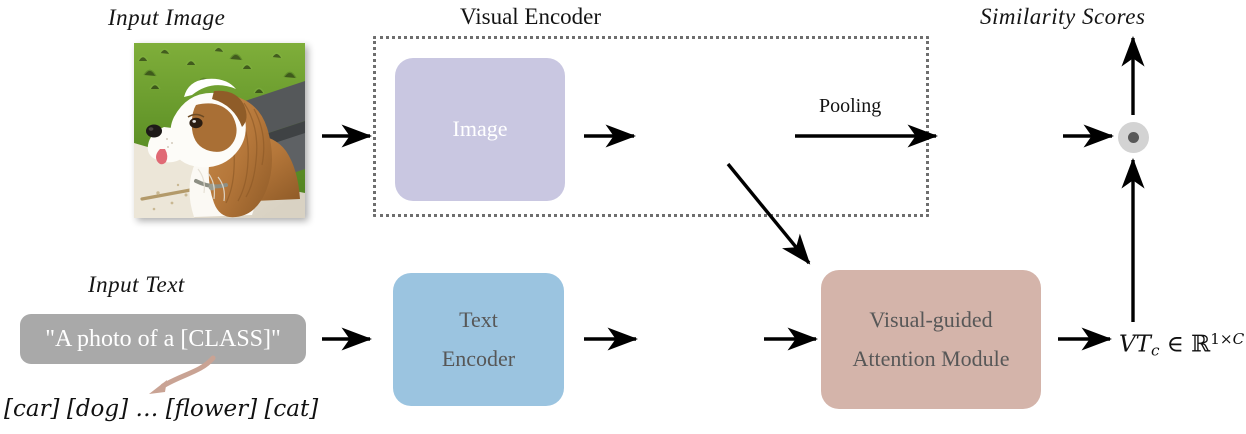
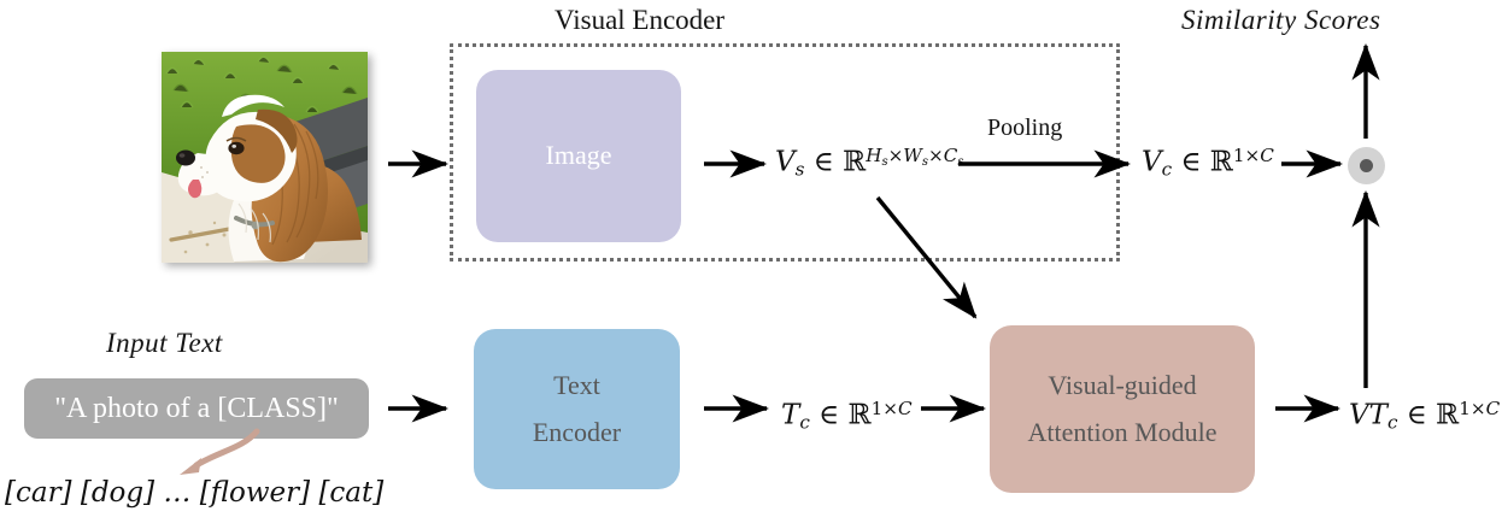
- Input Image
  Visual Encoder
  Similarity Scores
  Input Text
  Image
  Text
  Encoder
  Visual-guided
  Attention Module
  "A photo of a [CLASS]"
  [car] [dog] … [flower] [cat]
+ Vs ∈ ℝHs×Ws×Cs
+ Vc ∈ ℝ1×C
+ Tc ∈ ℝ1×C
  VTc ∈ ℝ1×C
  Pooling
